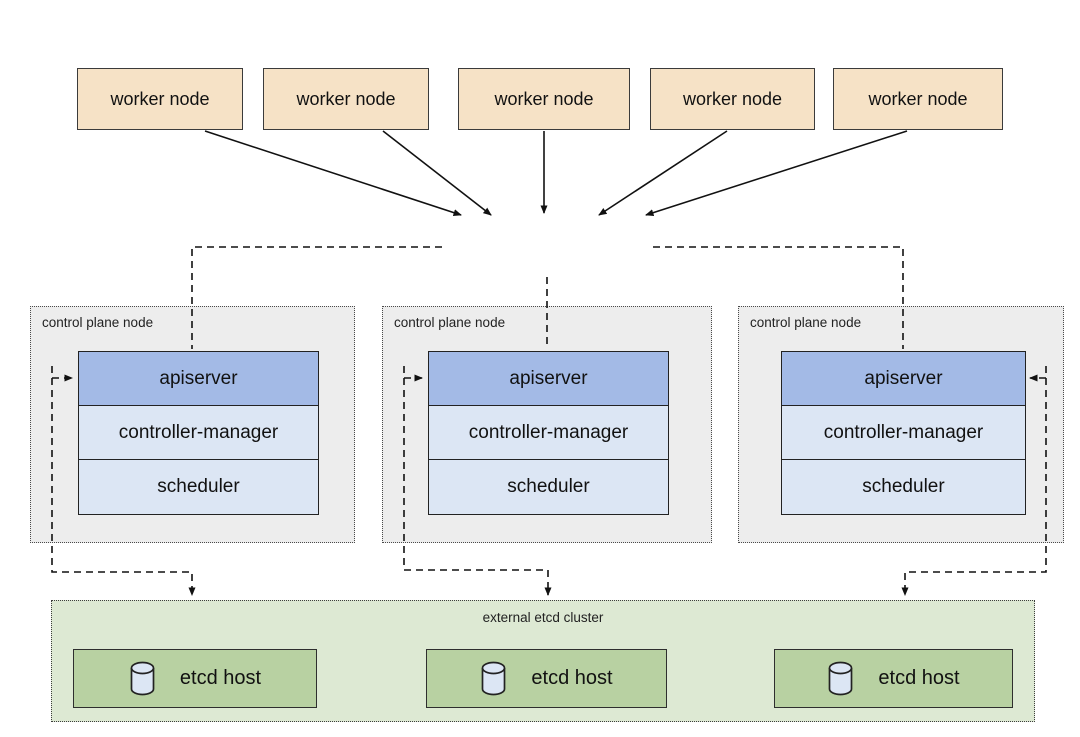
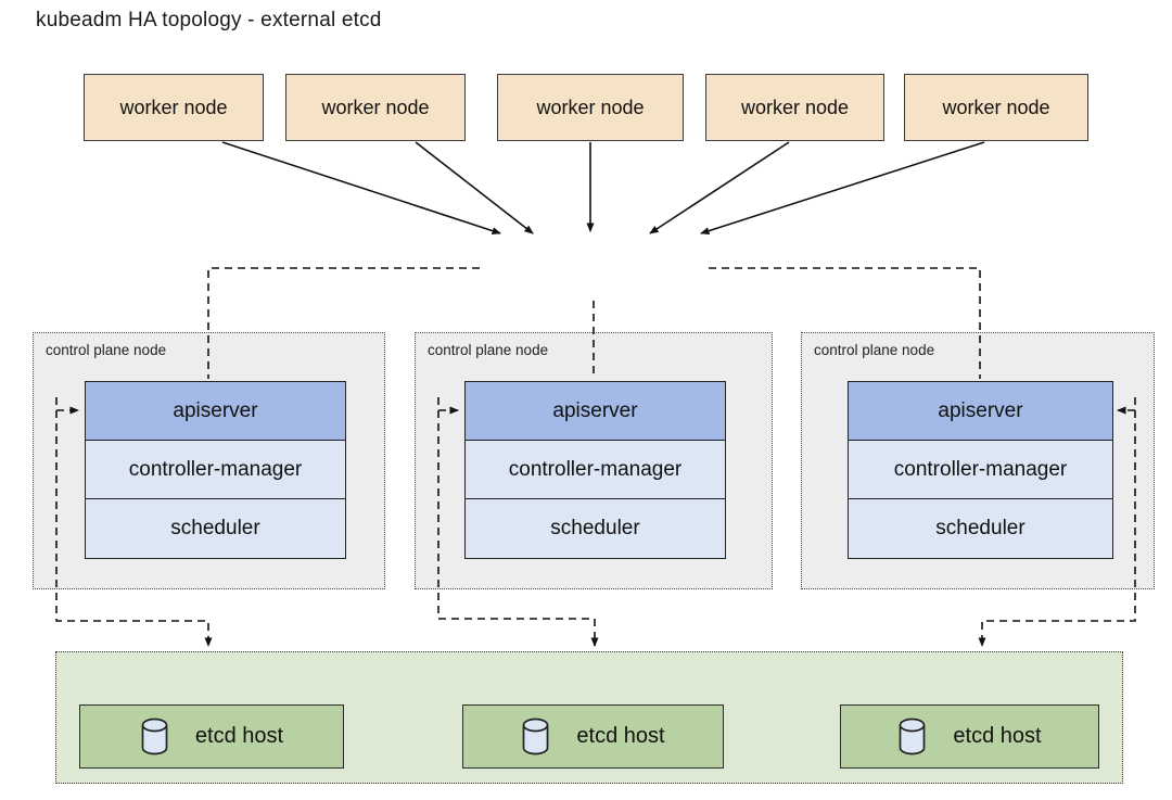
+ kubeadm HA topology - external etcd
  worker node
  worker node
  worker node
  worker node
  worker node
  control plane node
  apiserver
  controller-manager
  scheduler
  control plane node
  apiserver
  controller-manager
  scheduler
  control plane node
  apiserver
  controller-manager
  scheduler
- external etcd cluster
  etcd host
  etcd host
  etcd host
